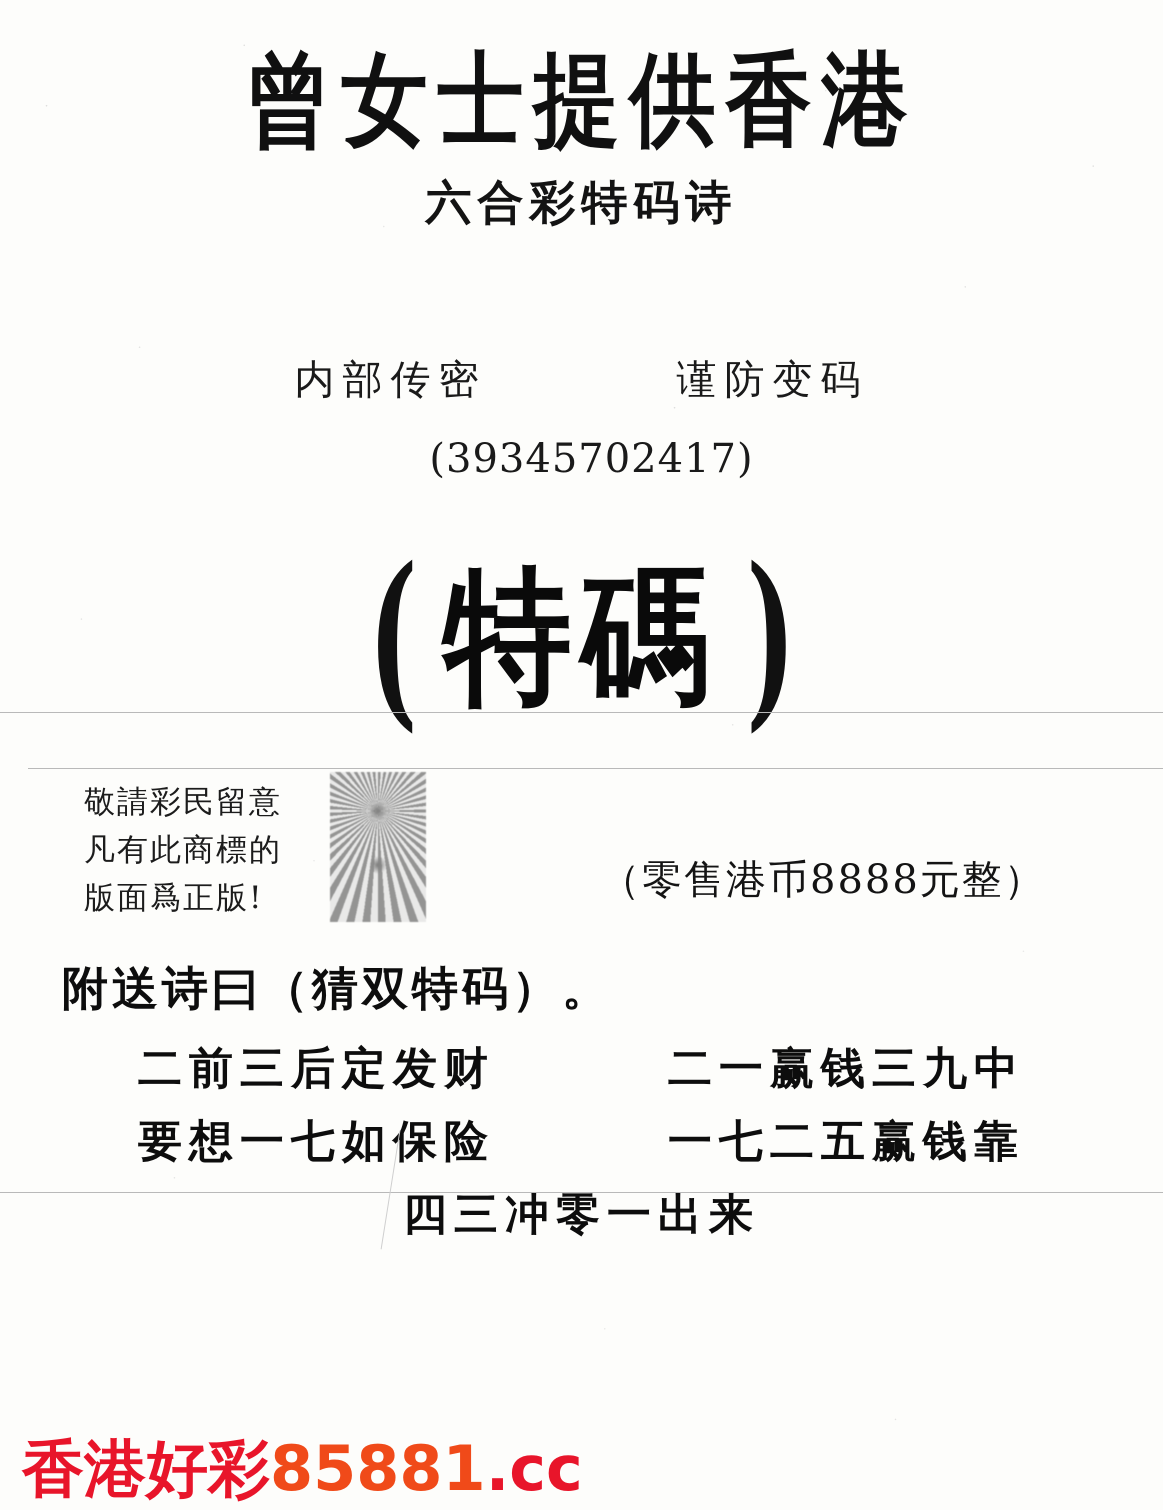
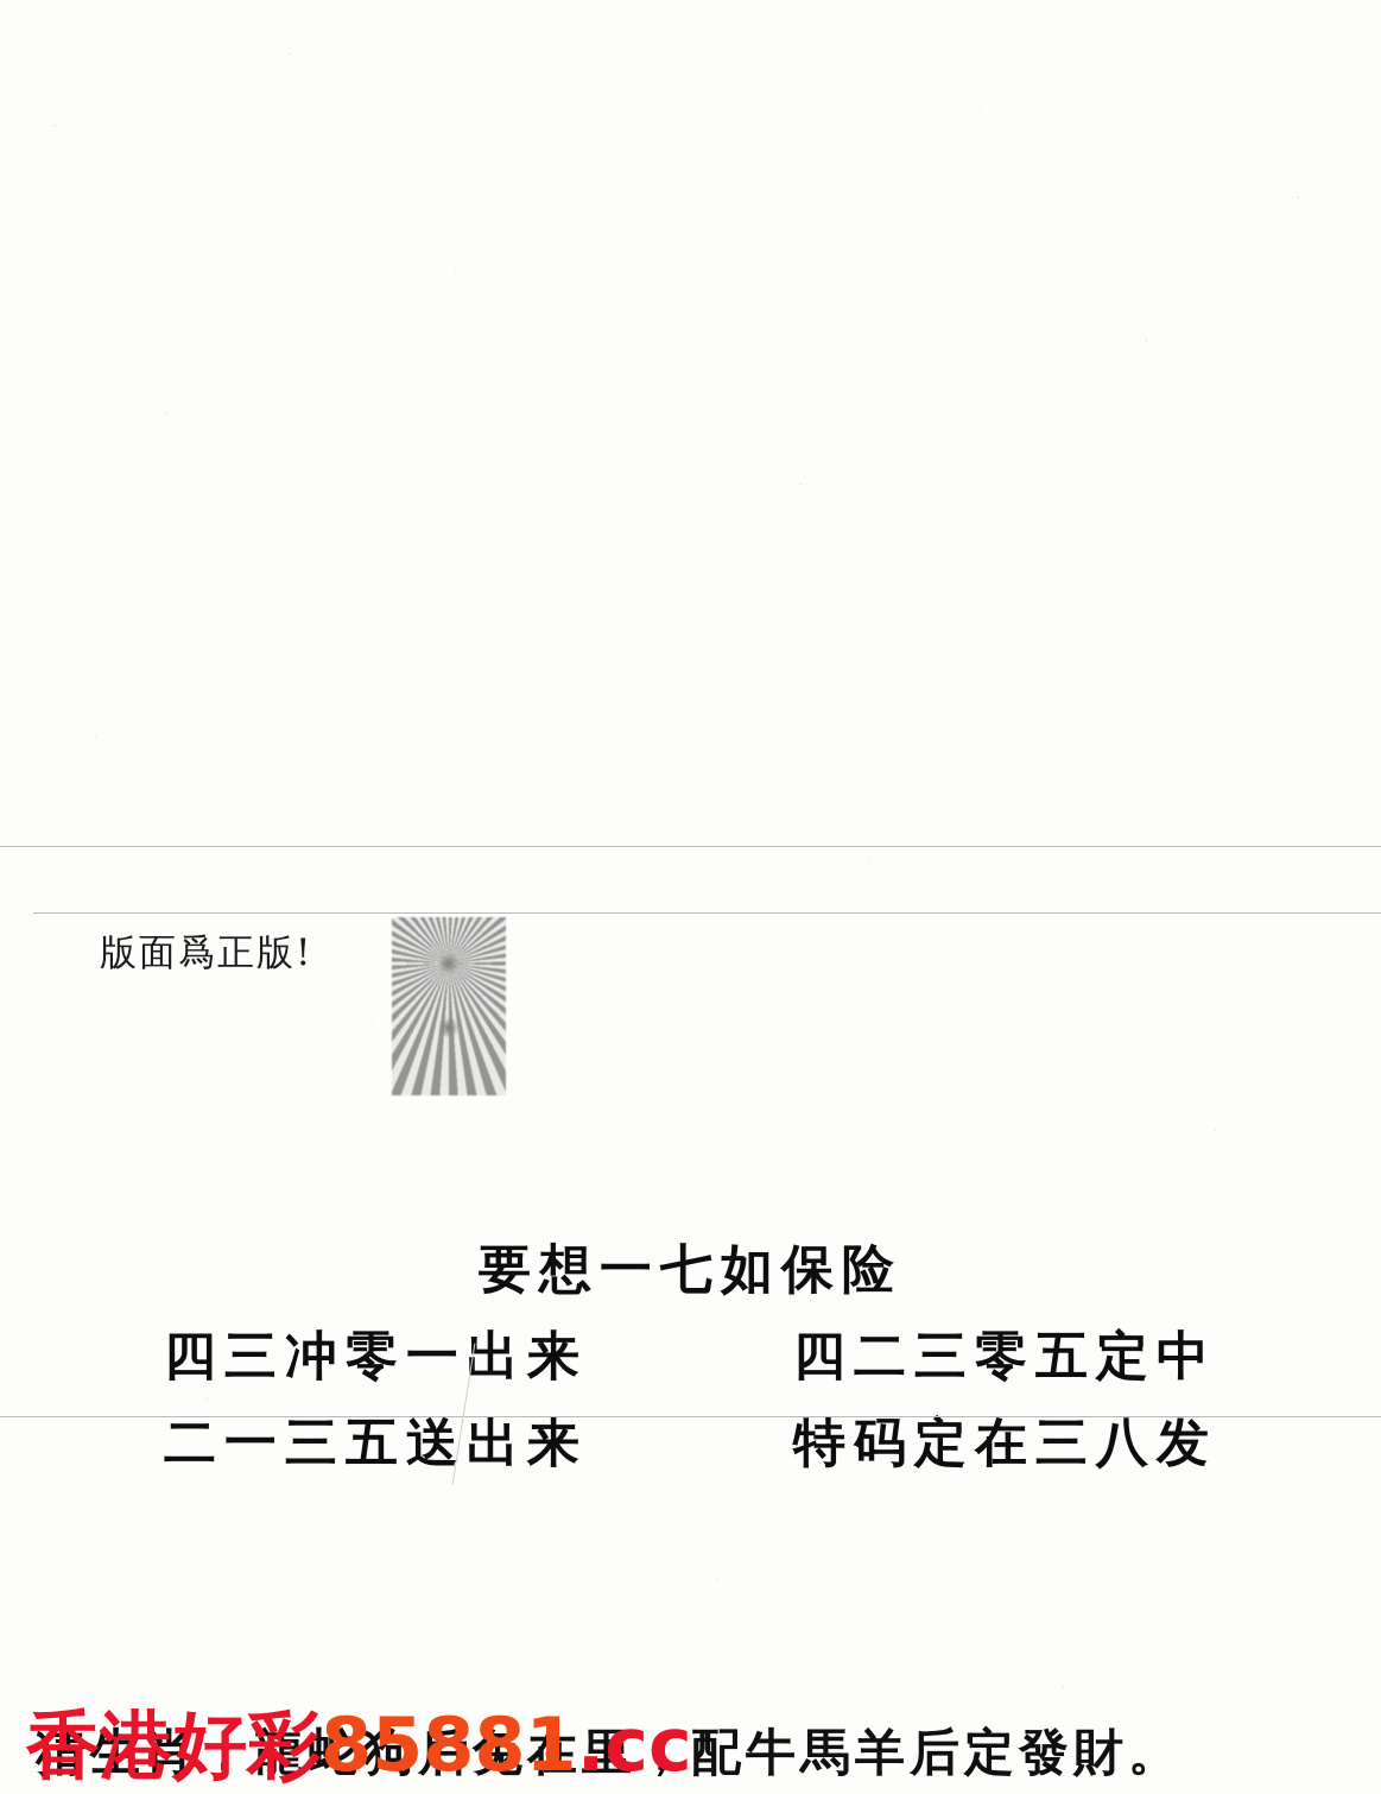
- 曾女士提供香港
- 六合彩特码诗
- 内部传密
- 谨防变码
- (39345702417)
- (
- 特碼
- )
- 敬請彩民留意
- 凡有此商標的
  版面爲正版!
- （零售港币8888元整）
- 附送诗曰（猜双特码）。
- 二前三后定发财
- 二一赢钱三九中
  要想一七如保险
- 一七二五赢钱靠
  四三冲零一出来
+ 四二三零五定中
+ 二一三五送出来
+ 特码定在三八发
+ 猜生肖：龍蛇狗后兔在里，配牛馬羊后定發財。
  香港好彩85881.cc
